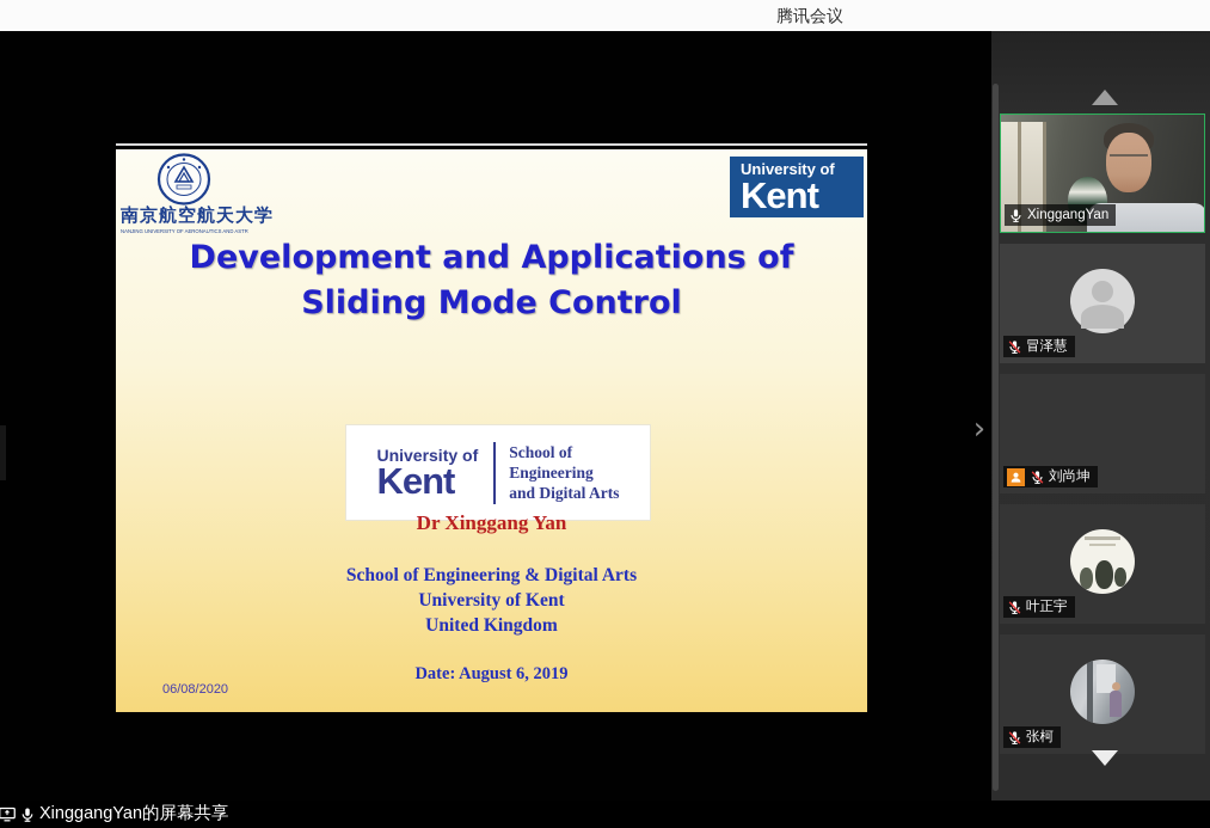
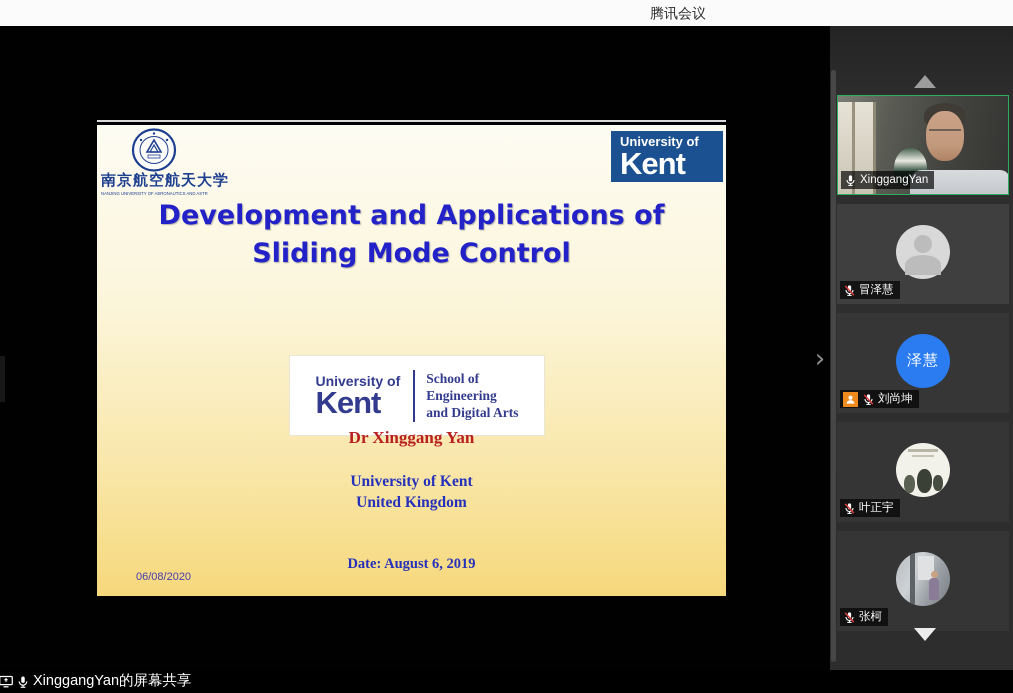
  腾讯会议
  南京航空航天大学
  University of
  Kent
  Development and Applications of
  Sliding Mode Control
  University of
  Kent
  School of
  Engineering
  and Digital Arts
  Dr Xinggang Yan
- School of Engineering & Digital Arts
  University of Kent
  United Kingdom
  Date: August 6, 2019
  06/08/2020
  ›
  XinggangYan
  冒泽慧
+ 泽慧
  刘尚坤
  叶正宇
  张柯
  XinggangYan的屏幕共享
